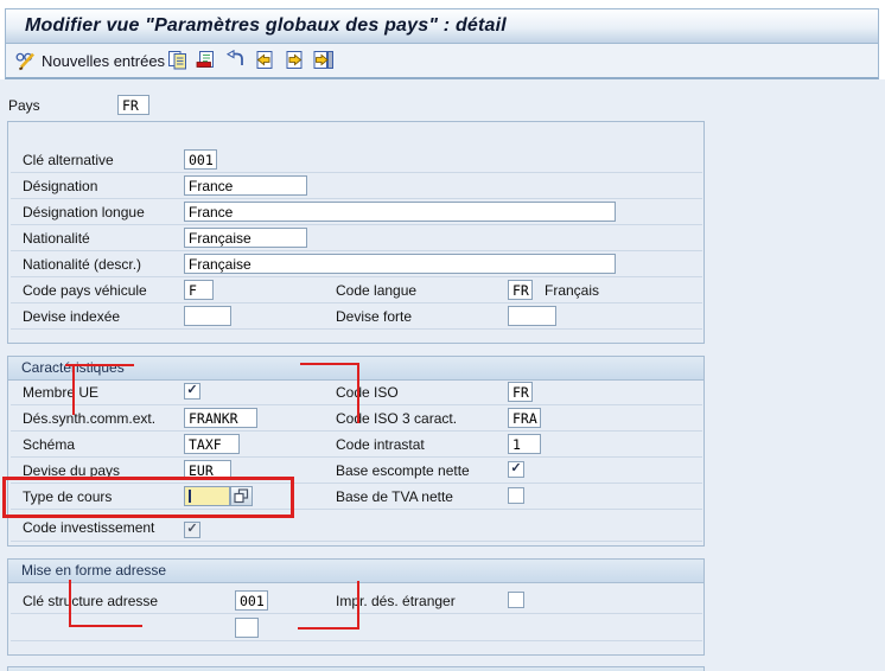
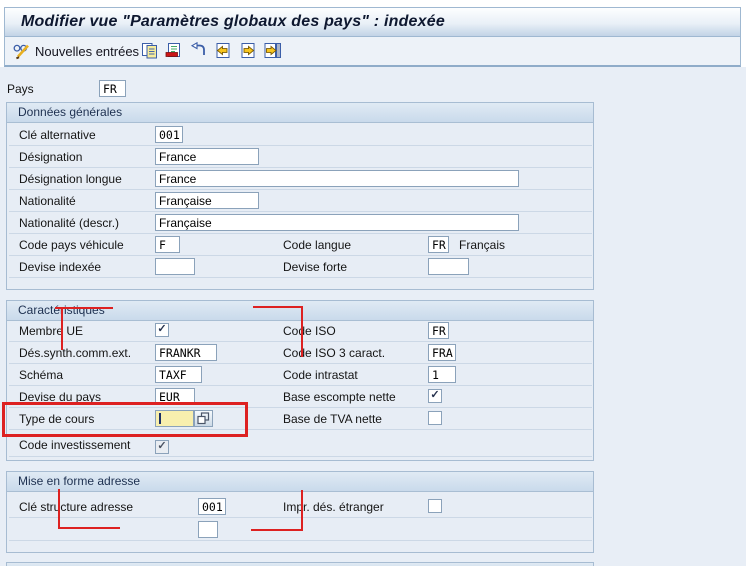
- Modifier vue "Paramètres globaux des pays" : détail
+ Modifier vue "Paramètres globaux des pays" : indexée
  Nouvelles entrées
  Pays
  FR
+ Données générales
  Clé alternative
  001
  Désignation
  France
  Désignation longue
  France
  Nationalité
  Française
  Nationalité (descr.)
  Française
  Code pays véhicule
  F
  Code langue
  FR
  Français
  Devise indexée
  Devise forte
  Caractéistiques
  Membre UE
  ✓
  Coe ISO
  FR
  Dés.synth.comm.ext.
  FRANKR
  Coe ISO 3 caract.
  FRA
  Schéma
  TAXF
  Code intrastat
  1
  Devise du pays
  EUR
  Base escompte nette
  ✓
  Type de cours
  Base de TVA nette
  Code investissement
  ✓
  Mise en forme adresse
  Clé structure adresse
  001
  Impr. dés. étranger
